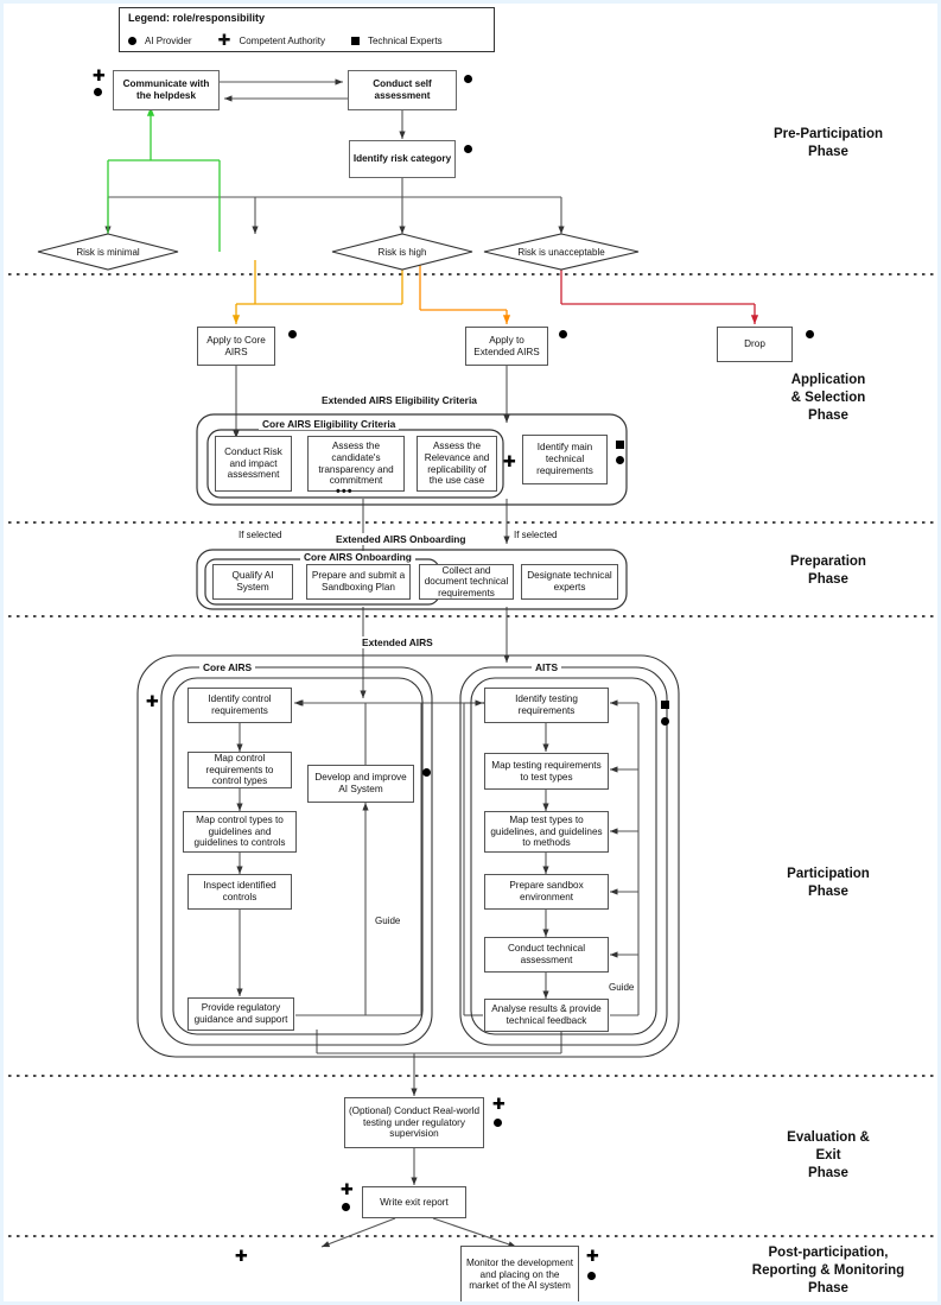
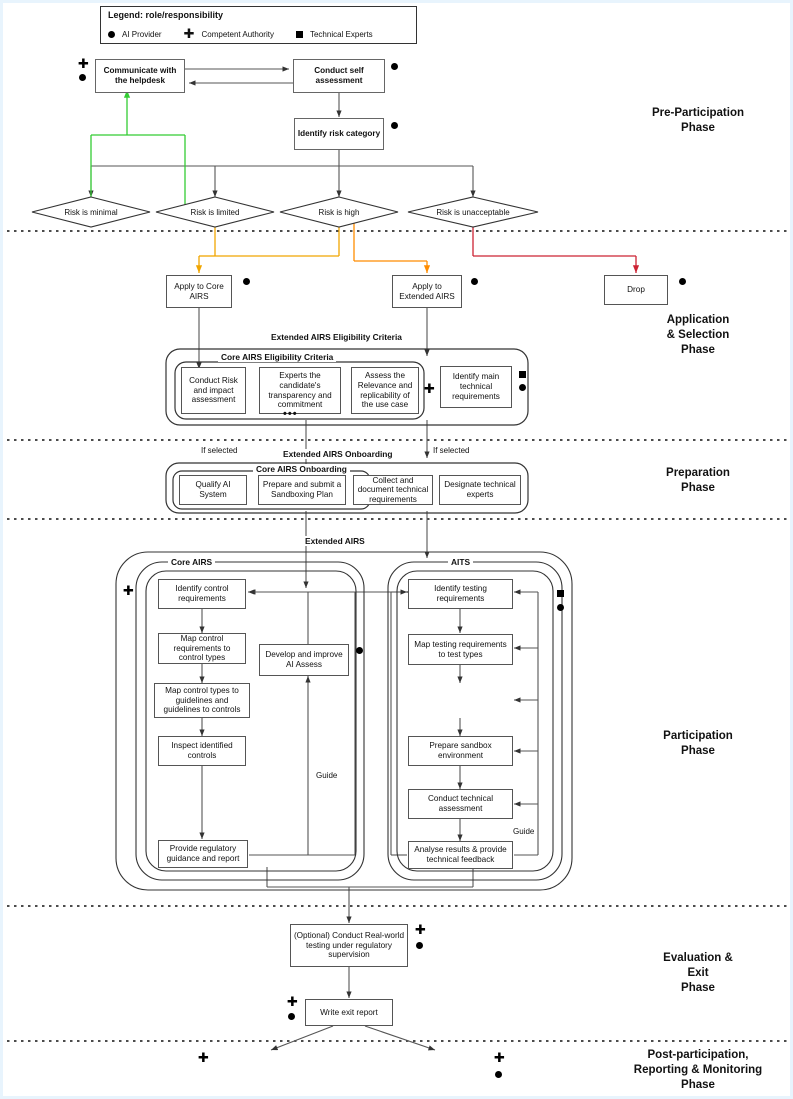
  Legend: role/responsibility
  AI Provider
  ✚
  Competent Authority
  Technical Experts
  Communicate with the helpdesk
  ✚
  Conduct self assessment
  Identify risk category
  Risk is minimal
+ Risk is limited
  Risk is high
  Risk is unacceptable
  Apply to Core AIRS
  Apply to Extended AIRS
  Drop
  Extended AIRS Eligibility Criteria
  Core AIRS Eligibility Criteria
  Conduct Risk and impact assessment
- Assess the candidate's transparency and commitment
+ Experts the candidate's transparency and commitment
  Assess the Relevance and replicability of the use case
  •••
  ✚
  Identify main technical requirements
  If selected
  If selected
  Extended AIRS Onboarding
  Core AIRS Onboarding
  Qualify AI System
  Prepare and submit a Sandboxing Plan
  Collect and document technical requirements
  Designate technical experts
  Extended AIRS
  Core AIRS
  AITS
  ✚
  Identify control requirements
  Map control requirements to control types
  Map control types to guidelines and guidelines to controls
  Inspect identified controls
- Provide regulatory guidance and support
+ Provide regulatory guidance and report
- Develop and improve AI System
+ Develop and improve AI Assess
  Guide
  Identify testing requirements
  Map testing requirements to test types
- Map test types to guidelines, and guidelines to methods
  Prepare sandbox environment
  Conduct technical assessment
  Analyse results & provide technical feedback
  Guide
  (Optional) Conduct Real-world testing under regulatory supervision
  ✚
  Write exit report
  ✚
  ✚
- Monitor the development and placing on the market of the AI system
  ✚
  Pre-Participation
  Phase
  Application
  & Selection
  Phase
  Preparation
  Phase
  Participation
  Phase
  Evaluation &
  Exit
  Phase
  Post-participation,
  Reporting & Monitoring
  Phase
